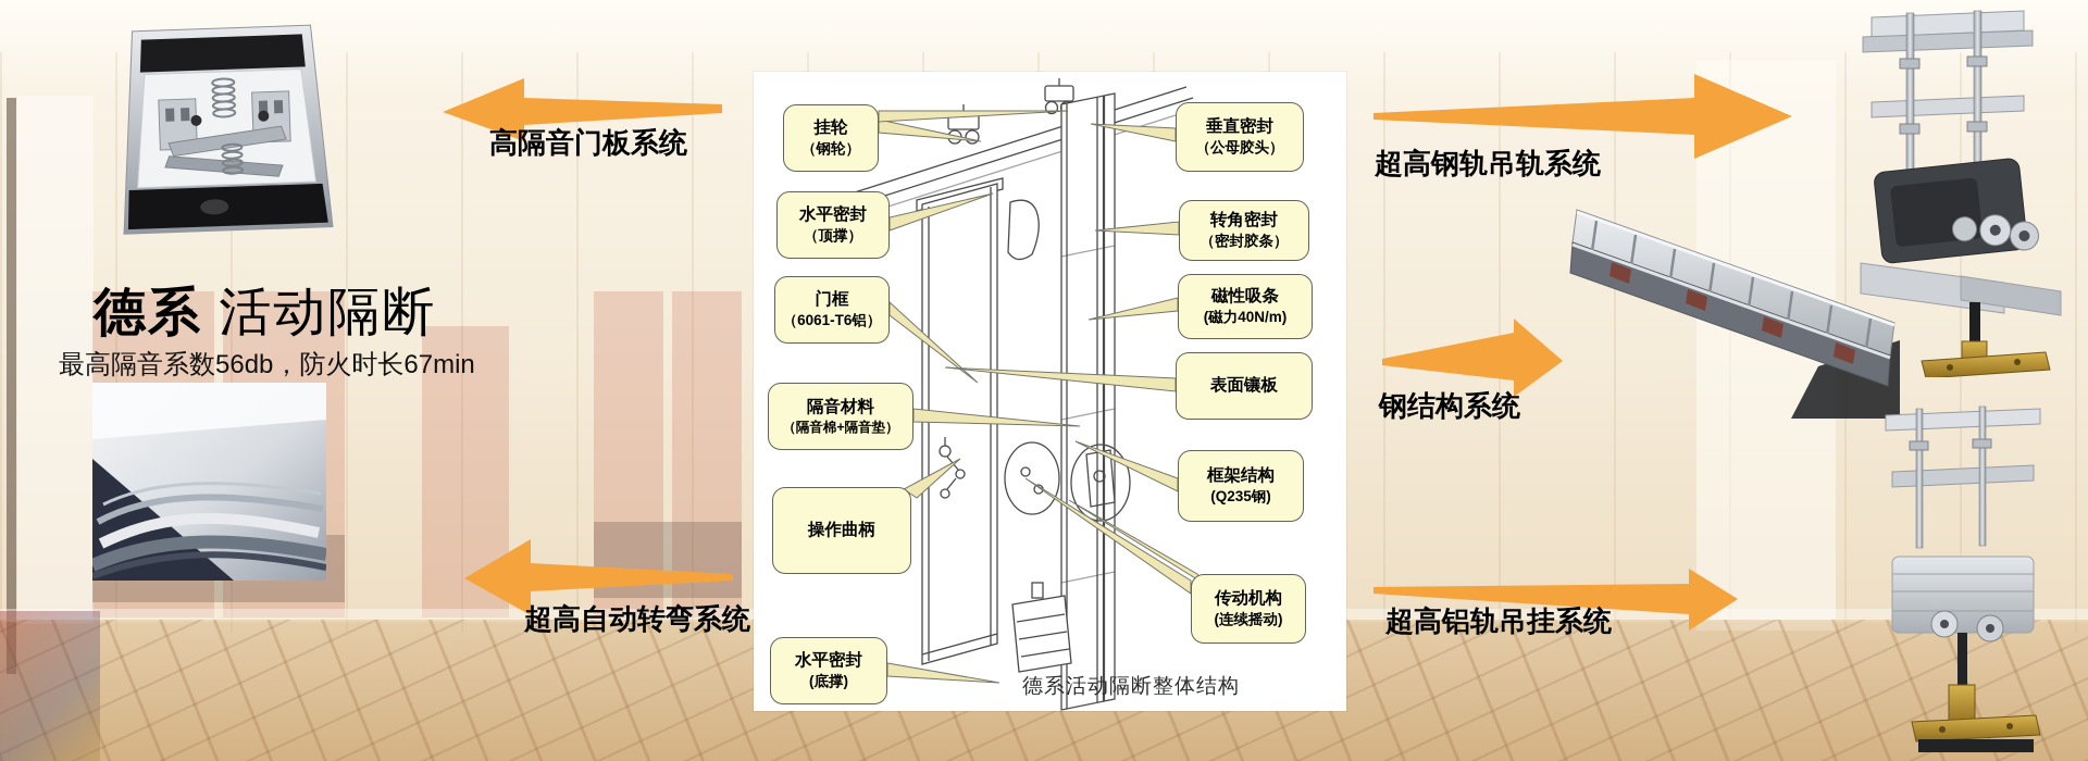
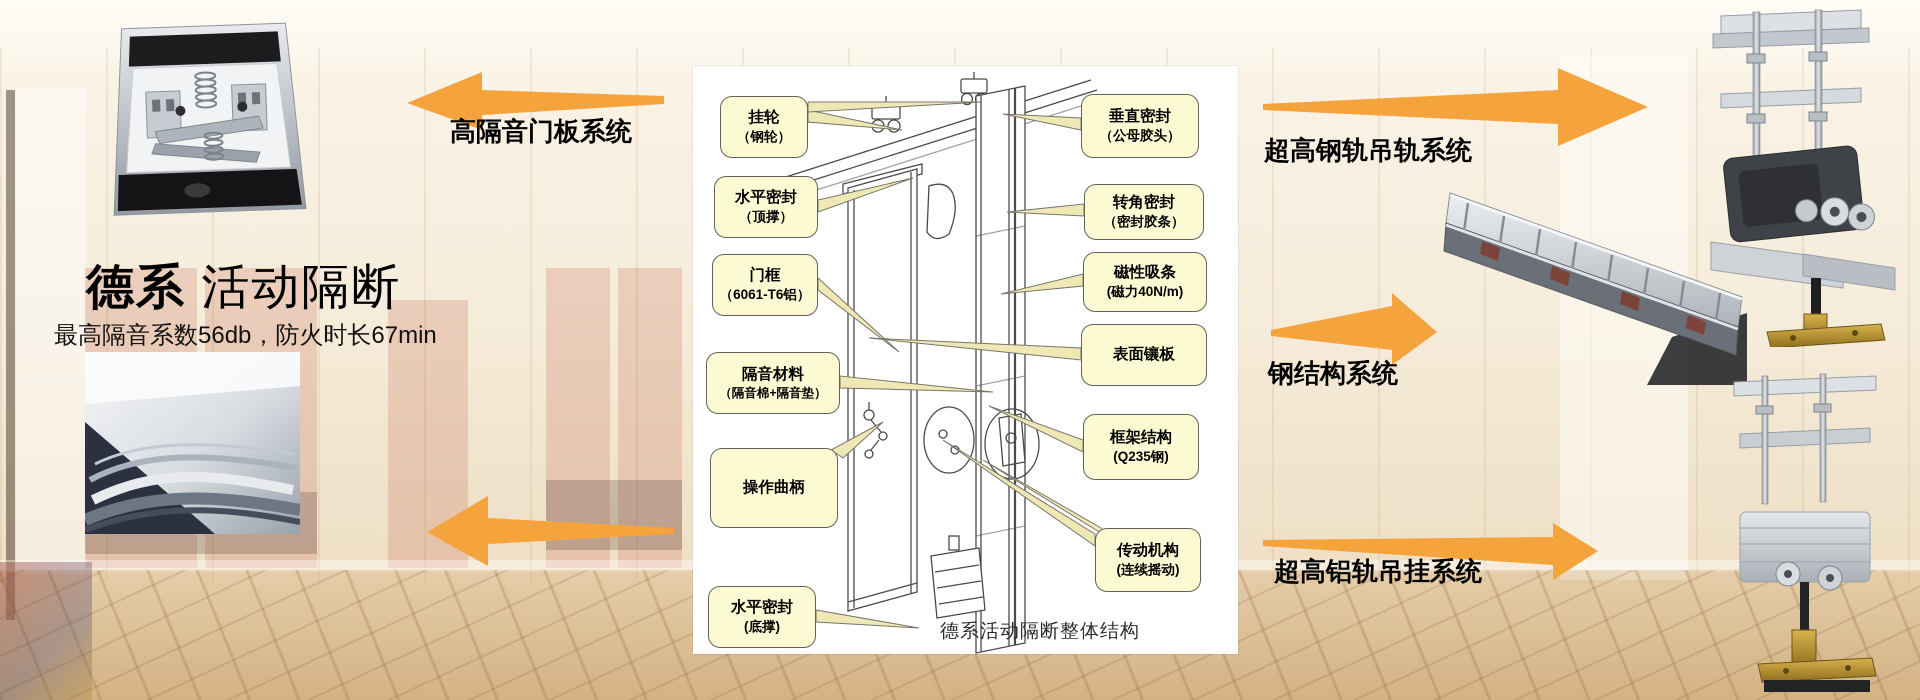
  德系 活动隔断
  最高隔音系数56db，防火时长67min
  高隔音门板系统
- 超高自动转弯系统
  超高钢轨吊轨系统
  钢结构系统
  超高铝轨吊挂系统
  挂轮
  （钢轮）
  水平密封
  （顶撑）
  门框
  （6061-T6铝）
  隔音材料
  （隔音棉+隔音垫）
  操作曲柄
  水平密封
  (底撑)
  垂直密封
  （公母胶头）
  转角密封
  （密封胶条）
  磁性吸条
  (磁力40N/m)
  表面镶板
  框架结构
  (Q235钢)
  传动机构
  (连续摇动)
  德系活动隔断整体结构
